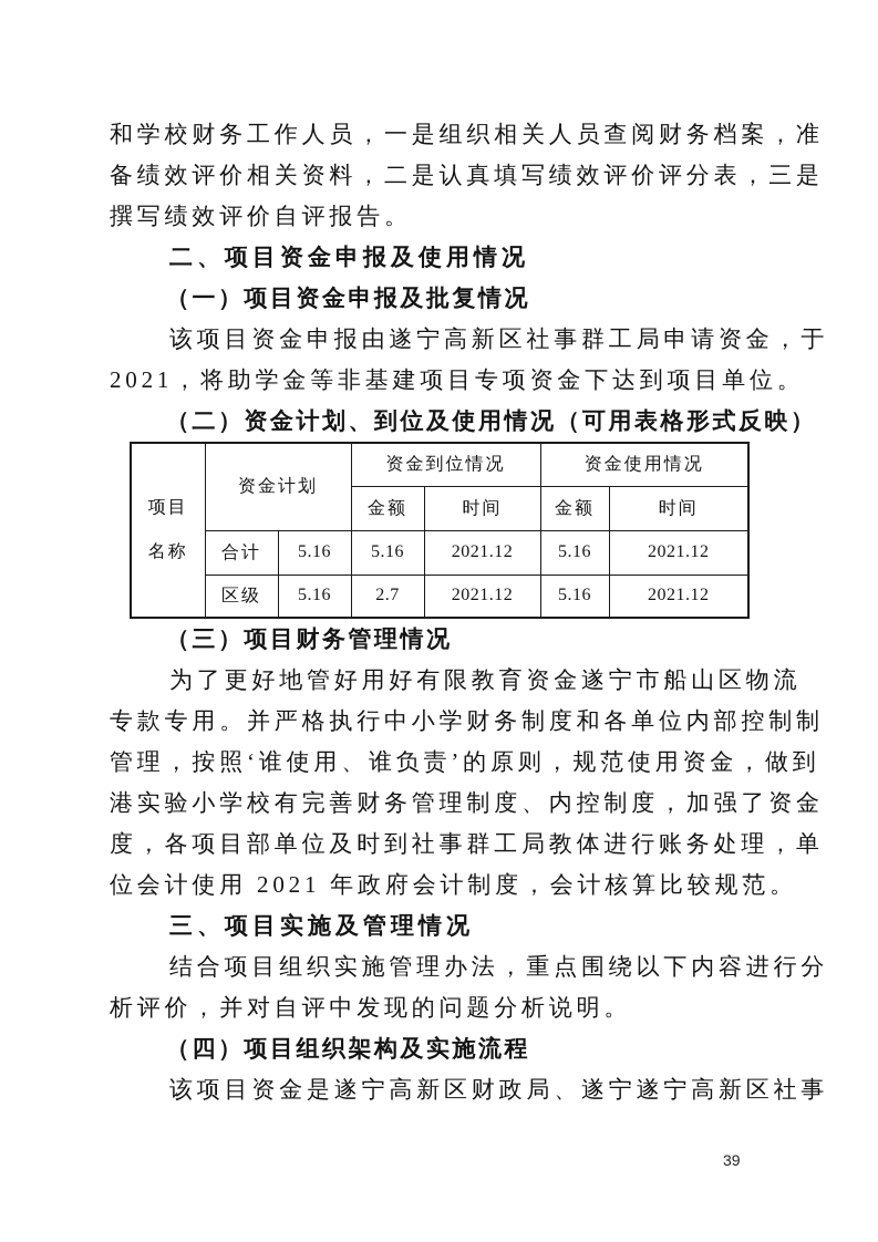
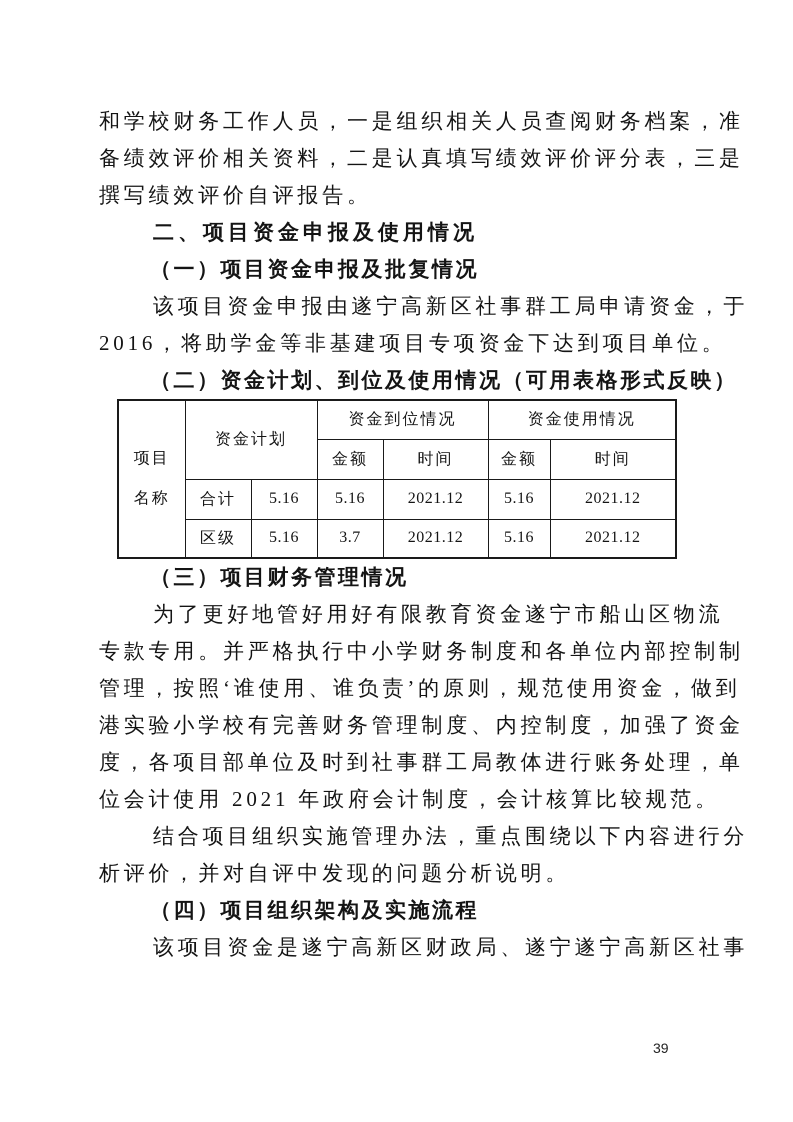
  和学校财务工作人员，一是组织相关人员查阅财务档案，准
  备绩效评价相关资料，二是认真填写绩效评价评分表，三是
  撰写绩效评价自评报告。
  二、项目资金申报及使用情况
  （一）项目资金申报及批复情况
  该项目资金申报由遂宁高新区社事群工局申请资金，于
- 2021，将助学金等非基建项目专项资金下达到项目单位。
+ 2016，将助学金等非基建项目专项资金下达到项目单位。
  （二）资金计划、到位及使用情况（可用表格形式反映）
  项目 名称	资金计划	资金到位情况	资金使用情况
  金额	时间	金额	时间
  合计	5.16	5.16	2021.12	5.16	2021.12
- 区级	5.16	2.7	2021.12	5.16	2021.12
+ 区级	5.16	3.7	2021.12	5.16	2021.12
  （三）项目财务管理情况
  为了更好地管好用好有限教育资金遂宁市船山区物流
  专款专用。并严格执行中小学财务制度和各单位内部控制制
  管理，按照‘谁使用、谁负责’的原则，规范使用资金，做到
  港实验小学校有完善财务管理制度、内控制度，加强了资金
  度，各项目部单位及时到社事群工局教体进行账务处理，单
  位会计使用 2021 年政府会计制度，会计核算比较规范。
- 三、项目实施及管理情况
  结合项目组织实施管理办法，重点围绕以下内容进行分
  析评价，并对自评中发现的问题分析说明。
  （四）项目组织架构及实施流程
  该项目资金是遂宁高新区财政局、遂宁遂宁高新区社事
  39
